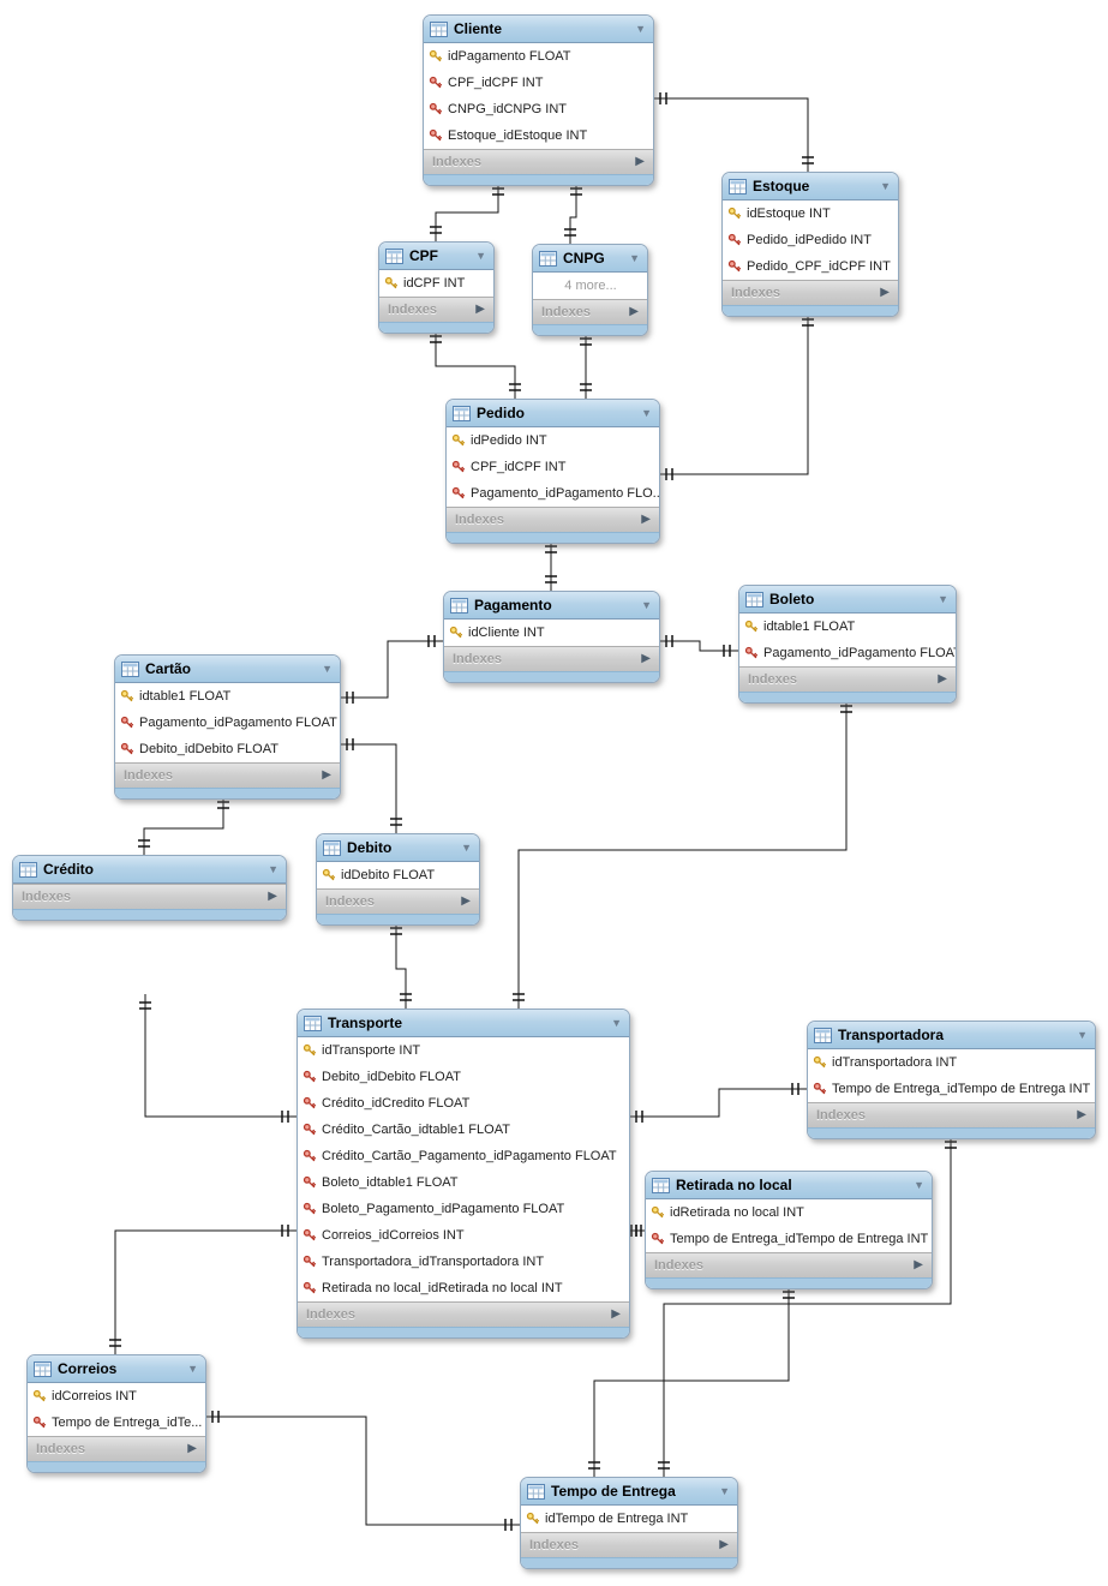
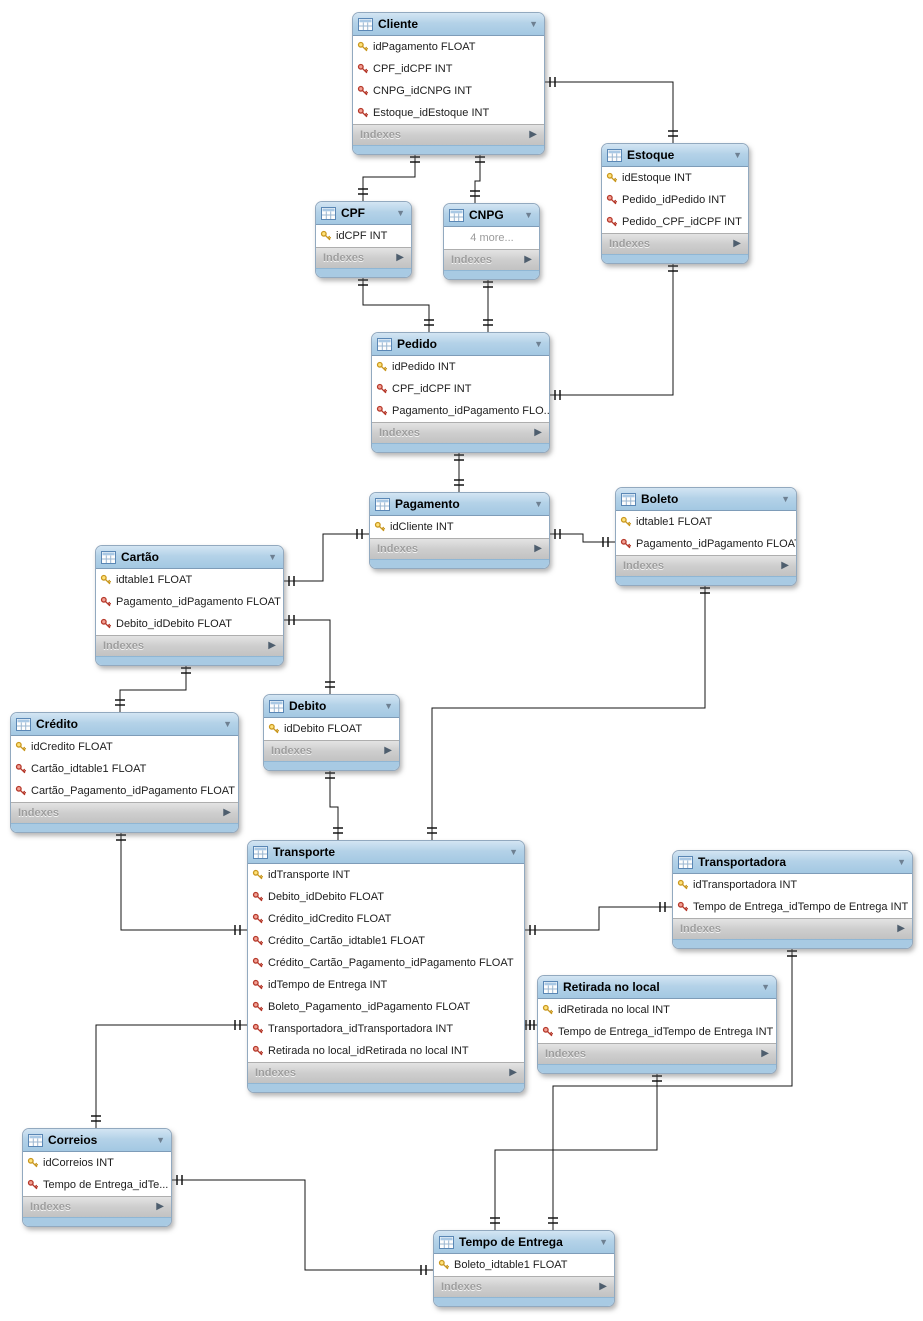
  Cliente
  ▼
  idPagamento FLOAT
  CPF_idCPF INT
  CNPG_idCNPG INT
  Estoque_idEstoque INT
  Indexes
  ▶
  Estoque
  ▼
  idEstoque INT
  Pedido_idPedido INT
  Pedido_CPF_idCPF INT
  Indexes
  ▶
  CPF
  ▼
  idCPF INT
  Indexes
  ▶
  CNPG
  ▼
  4 more...
  Indexes
  ▶
  Pedido
  ▼
  idPedido INT
  CPF_idCPF INT
  Pagamento_idPagamento FLO..
  Indexes
  ▶
  Pagamento
  ▼
  idCliente INT
  Indexes
  ▶
  Boleto
  ▼
  idtable1 FLOAT
  Pagamento_idPagamento FLOA
  Indexes
  ▶
  Cartão
  ▼
  idtable1 FLOAT
  Pagamento_idPagamento FLOAT
  Debito_idDebito FLOAT
  Indexes
  ▶
  Crédito
  ▼
+ idCredito FLOAT
+ Cartão_idtable1 FLOAT
+ Cartão_Pagamento_idPagamento FLOAT
  Indexes
  ▶
  Debito
  ▼
  idDebito FLOAT
  Indexes
  ▶
  Transporte
  ▼
  idTransporte INT
  Debito_idDebito FLOAT
  Crédito_idCredito FLOAT
  Crédito_Cartão_idtable1 FLOAT
  Crédito_Cartão_Pagamento_idPagamento FLOAT
- Boleto_idtable1 FLOAT
+ idTempo de Entrega INT
  Boleto_Pagamento_idPagamento FLOAT
- Correios_idCorreios INT
  Transportadora_idTransportadora INT
  Retirada no local_idRetirada no local INT
  Indexes
  ▶
  Transportadora
  ▼
  idTransportadora INT
  Tempo de Entrega_idTempo de Entrega INT
  Indexes
  ▶
  Retirada no local
  ▼
  idRetirada no local INT
  Tempo de Entrega_idTempo de Entrega INT
  Indexes
  ▶
  Correios
  ▼
  idCorreios INT
  Tempo de Entrega_idTe...
  Indexes
  ▶
  Tempo de Entrega
  ▼
- idTempo de Entrega INT
+ Boleto_idtable1 FLOAT
  Indexes
  ▶
